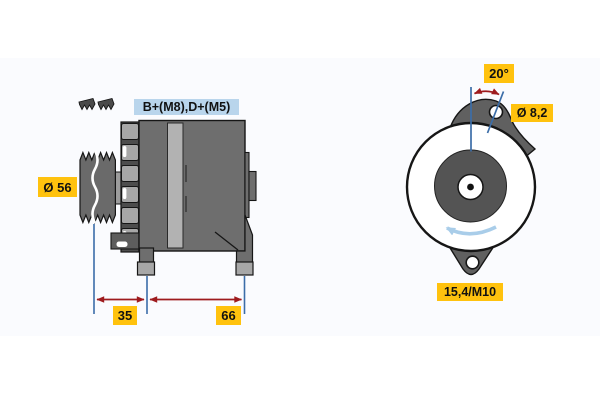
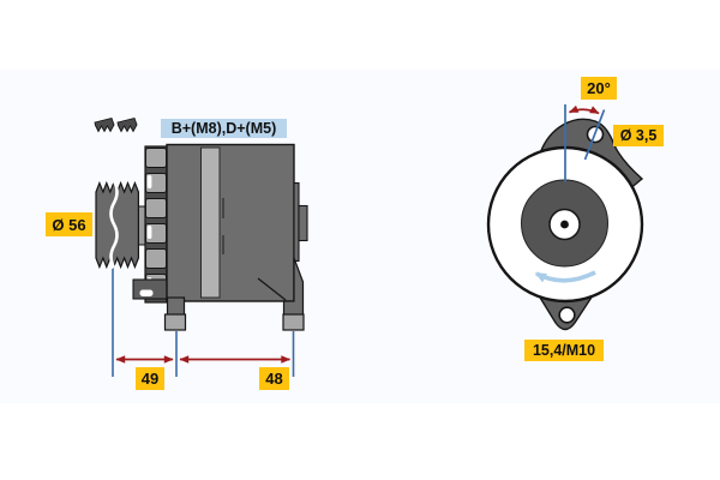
  B+(M8),D+(M5)
  Ø 56
- 35
+ 49
- 66
+ 48
  20°
- Ø 8,2
+ Ø 3,5
  15,4/M10
